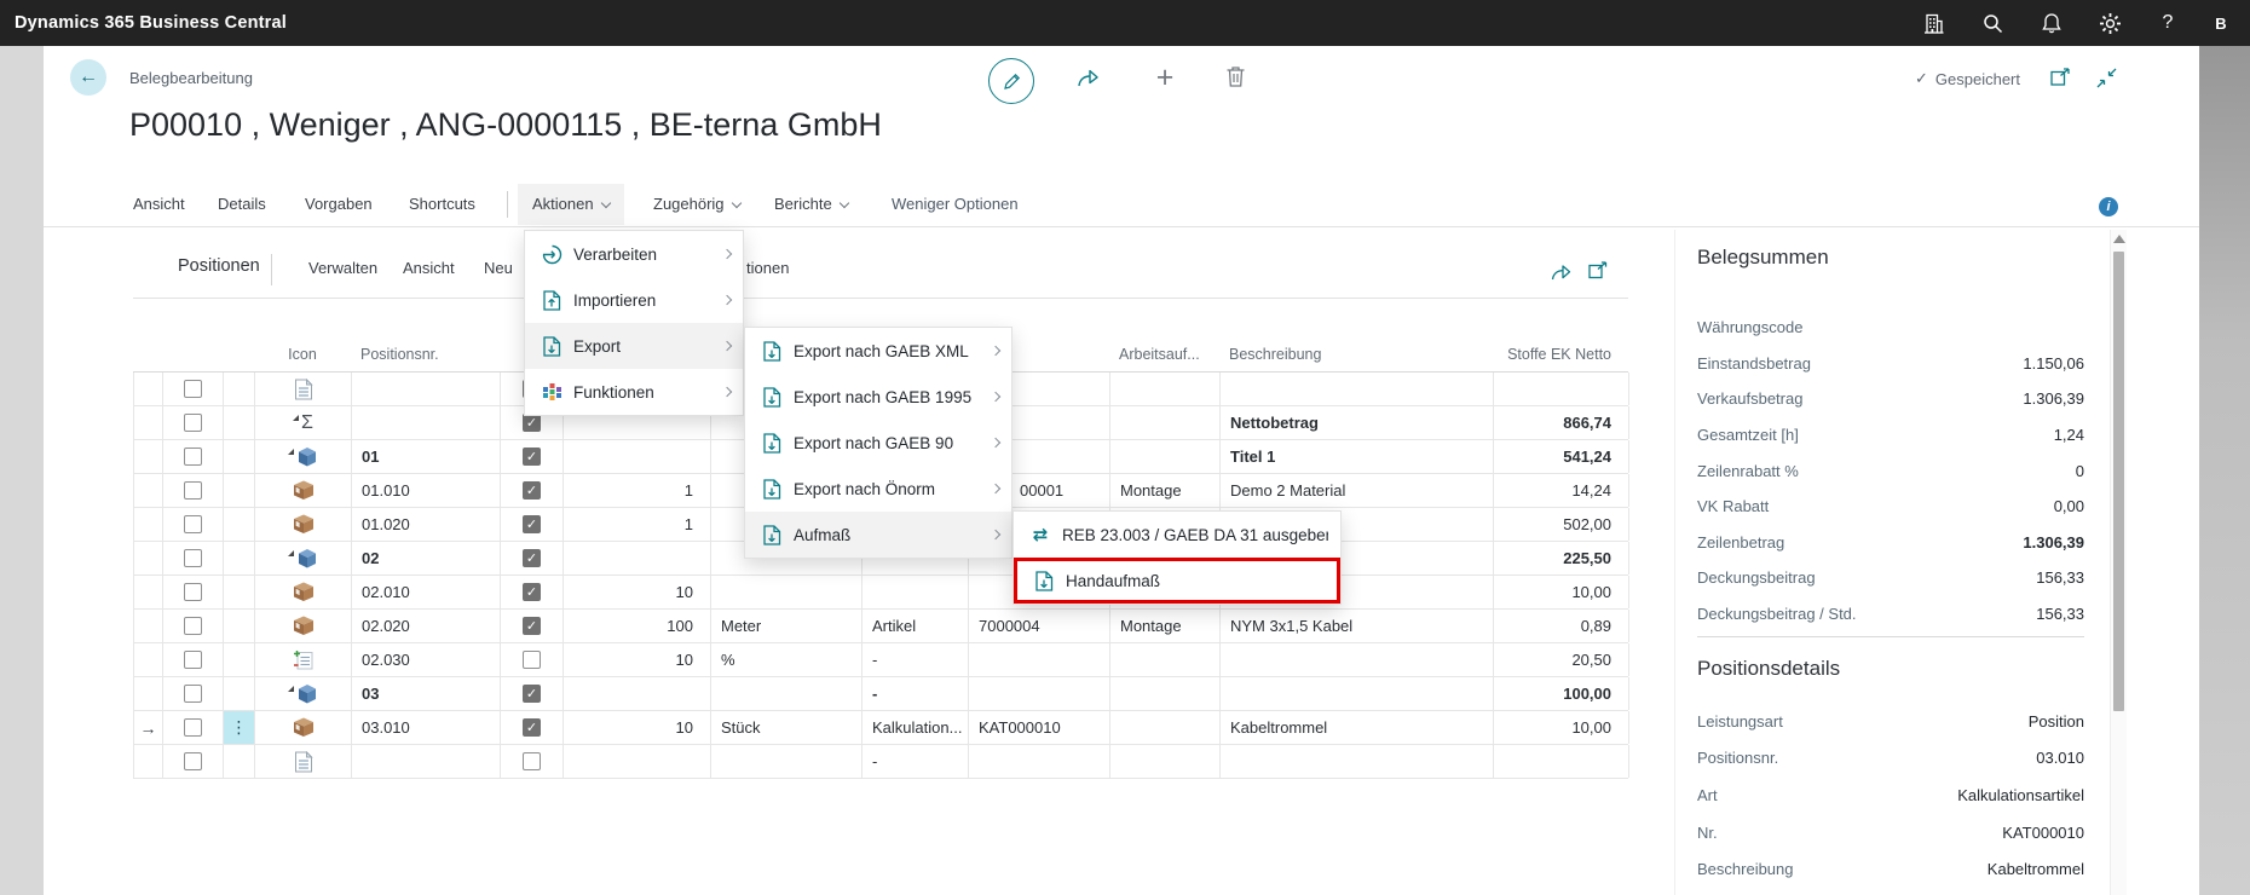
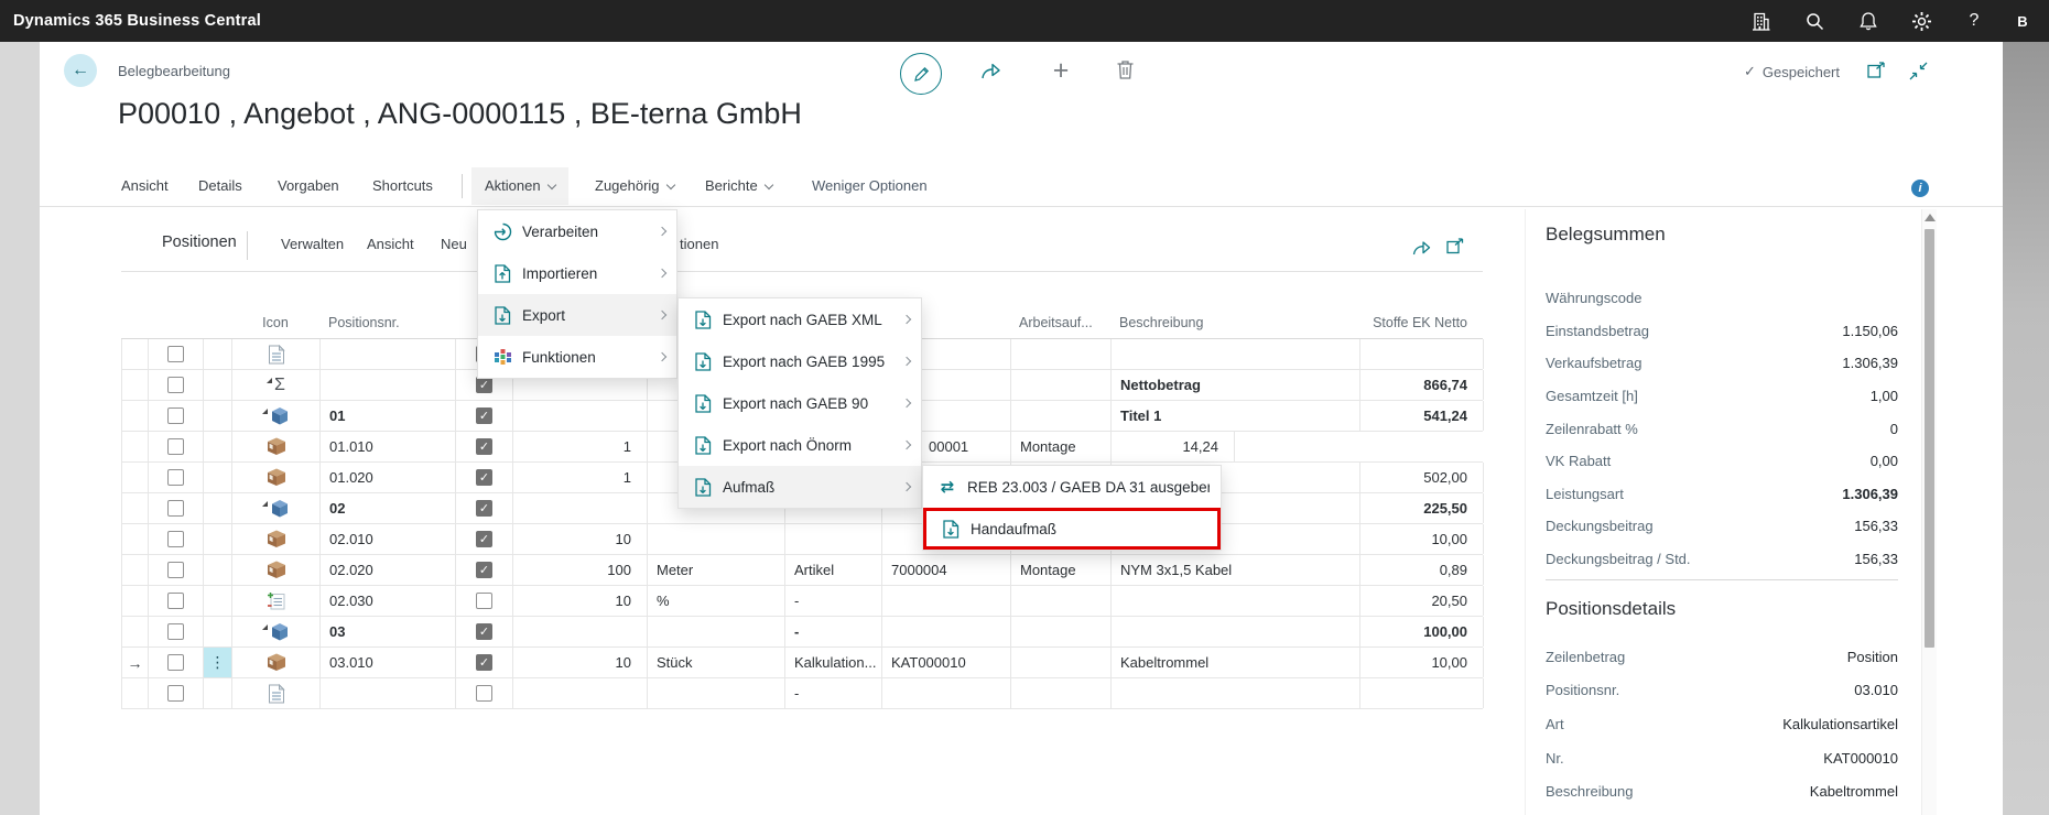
  Dynamics 365 Business Central
  ?
  B
  ←
  Belegbearbeitung
- P00010 , Weniger , ANG-0000115 , BE-terna GmbH
+ P00010 , Angebot , ANG-0000115 , BE-terna GmbH
  +
  ✓
  Gespeichert
  Ansicht
  Details
  Vorgaben
  Shortcuts
  Aktionen
  Zugehörig
  Berichte
  Weniger Optionen
  i
  Positionen
  Verwalten
  Ansicht
  Neu
  tionen
  Icon
  Positionsnr.
  Arbeitsauf...
  Beschreibung
  Stoffe EK Netto
  Σ
  ✓
  Nettobetrag
  866,74
  01
  ✓
  Titel 1
  541,24
  01.010
  ✓
  1
  00001
  Montage
- Demo 2 Material
  14,24
  01.020
  ✓
  1
  502,00
  02
  ✓
  225,50
  02.010
  ✓
  10
  10,00
  02.020
  ✓
  100
  Meter
  Artikel
  7000004
  Montage
  NYM 3x1,5 Kabel
  0,89
  02.030
  10
  %
  -
  20,50
  03
  ✓
  -
  100,00
  →
  ⋮
  03.010
  ✓
  10
  Stück
  Kalkulation...
  KAT000010
  Kabeltrommel
  10,00
  -
  Belegsummen
  Währungscode
  Einstandsbetrag
  1.150,06
  Verkaufsbetrag
  1.306,39
  Gesamtzeit [h]
- 1,24
+ 1,00
  Zeilenrabatt %
  0
  VK Rabatt
  0,00
- Zeilenbetrag
+ Leistungsart
  1.306,39
  Deckungsbeitrag
  156,33
  Deckungsbeitrag / Std.
  156,33
  Positionsdetails
- Leistungsart
+ Zeilenbetrag
  Position
  Positionsnr.
  03.010
  Art
  Kalkulationsartikel
  Nr.
  KAT000010
  Beschreibung
  Kabeltrommel
  Verarbeiten
  Importieren
  Export
  Funktionen
  Export nach GAEB XML
  Export nach GAEB 1995
  Export nach GAEB 90
  Export nach Önorm
  Aufmaß
  ⇄
  REB 23.003 / GAEB DA 31 ausgebe
  Handaufmaß
